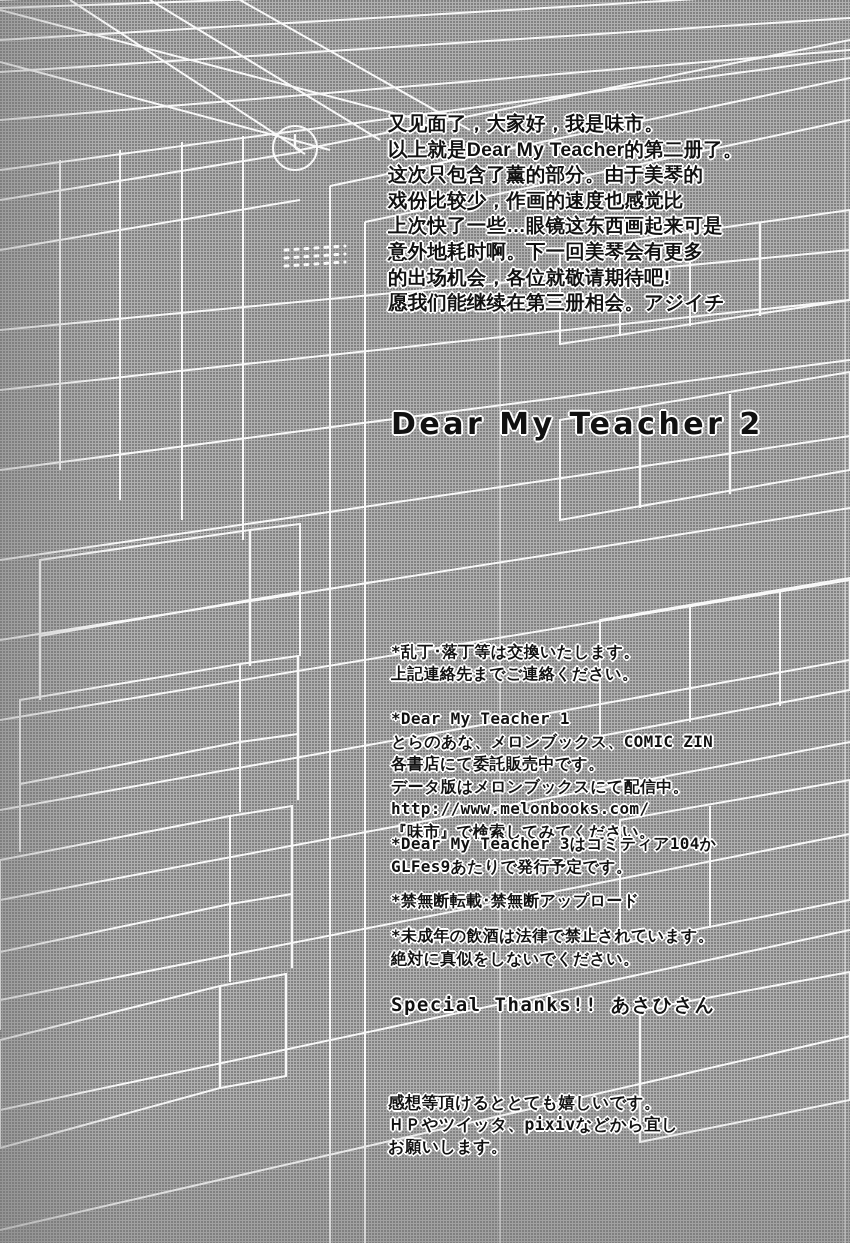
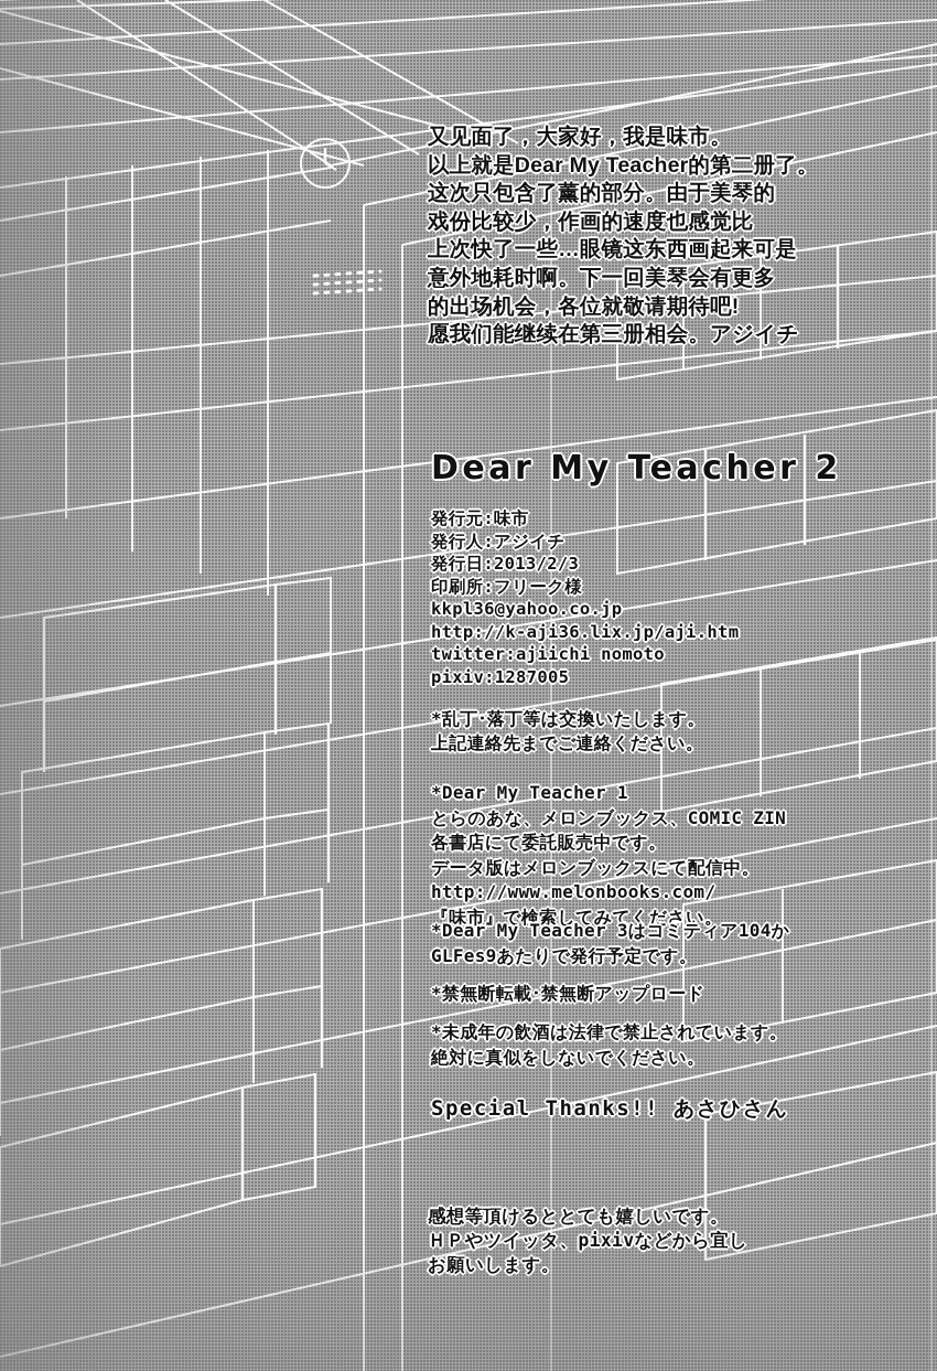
  又见面了，大家好，我是味市。
  以上就是Dear My Teacher的第二册了。
  这次只包含了薰的部分。由于美琴的
  戏份比较少，作画的速度也感觉比
  上次快了一些…眼镜这东西画起来可是
  意外地耗时啊。下一回美琴会有更多
  的出场机会，各位就敬请期待吧!
  愿我们能继续在第三册相会。アジイチ
  Dear My Teacher 2
+ 発行元:味市
+ 発行人:アジイチ
+ 発行日:2013/2/3
+ 印刷所:フリーク様
+ kkpl36@yahoo.co.jp
+ http://k-aji36.lix.jp/aji.htm
+ twitter:ajiichi nomoto
+ pixiv:1287005
  *乱丁･落丁等は交換いたします。
  上記連絡先までご連絡ください。
  *Dear My Teacher 1
  とらのあな、メロンブックス、COMIC ZIN
  各書店にて委託販売中です。
  データ版はメロンブックスにて配信中。
  http://www.melonbooks.com/
  『味市』で検索してみてください。
  *Dear My Teacher 3はコミティア104か
  GLFes9あたりで発行予定です。
  *禁無断転載･禁無断アップロード
  *未成年の飲酒は法律で禁止されています。
  絶対に真似をしないでください。
  Special Thanks!! あさひさん
  感想等頂けるととても嬉しいです。
  ＨＰやツイッタ、pixivなどから宜し
  お願いします。
